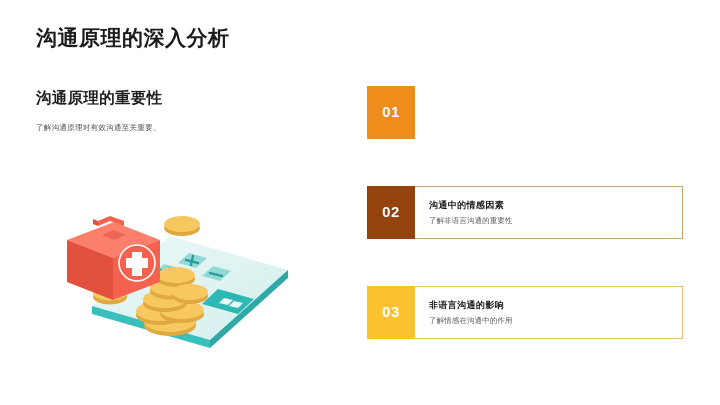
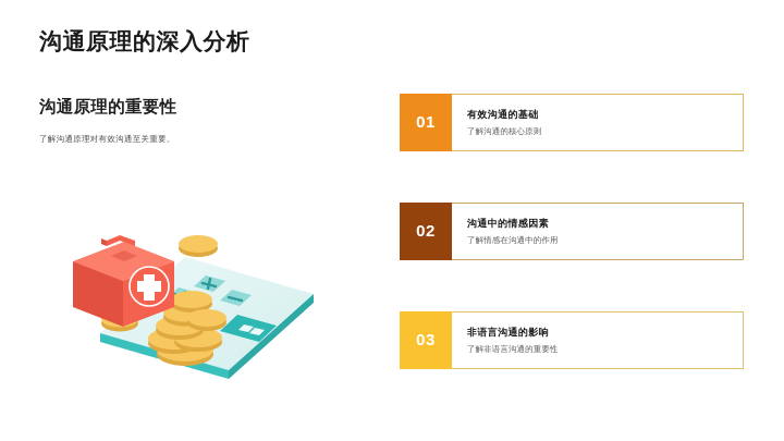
  沟通原理的深入分析
  沟通原理的重要性
  了解沟通原理对有效沟通至关重要。
  01
+ 有效沟通的基础
+ 了解沟通的核心原则
  02
  沟通中的情感因素
- 了解非语言沟通的重要性
+ 了解情感在沟通中的作用
  03
  非语言沟通的影响
- 了解情感在沟通中的作用
+ 了解非语言沟通的重要性
